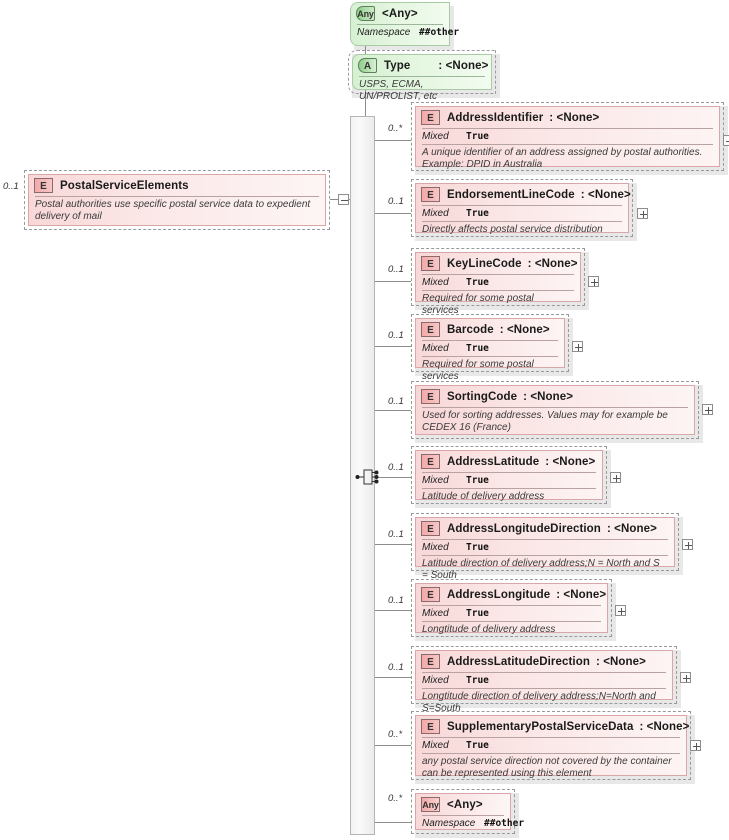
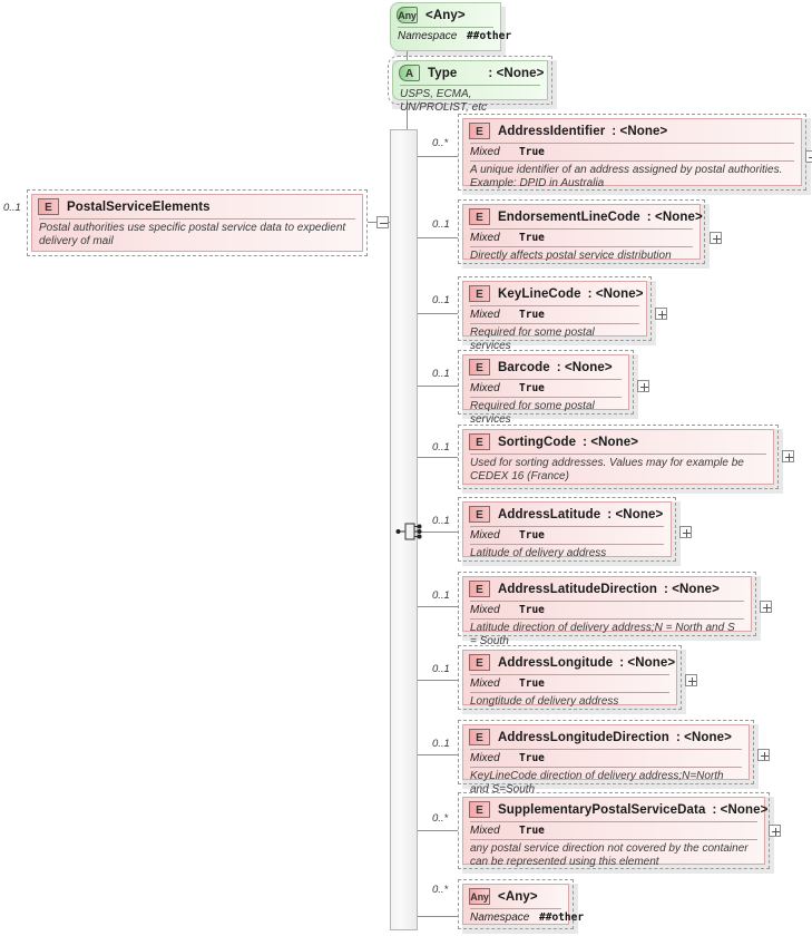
  E
  PostalServiceElements
  Postal authorities use specific postal service data to expedient delivery of mail
  0..1
  Any
  <Any>
  Namespace
  ##other
  A
  Type
  : <None>
  USPS, ECMA, UN/PROLIST, etc
  E
  AddressIdentifier
  : <None>
  Mixed
  True
  A unique identifier of an address assigned by postal authorities. Example: DPID in Australia
  0..*
  E
  EndorsementLineCode
  : <None>
  Mixed
  True
  Directly affects postal service distribution
  0..1
  E
  KeyLineCode
  : <None>
  Mixed
  True
  Required for some postal services
  0..1
  E
  Barcode
  : <None>
  Mixed
  True
  Required for some postal services
  0..1
  E
  SortingCode
  : <None>
  Used for sorting addresses. Values may for example be CEDEX 16 (France)
  0..1
  E
  AddressLatitude
  : <None>
  Mixed
  True
  Latitude of delivery address
  0..1
  E
- AddressLongitudeDirection
+ AddressLatitudeDirection
  : <None>
  Mixed
  True
  Latitude direction of delivery address;N = North and S = South
  0..1
  E
  AddressLongitude
  : <None>
  Mixed
  True
  Longtitude of delivery address
  0..1
  E
- AddressLatitudeDirection
+ AddressLongitudeDirection
  : <None>
  Mixed
  True
- Longtitude direction of delivery address;N=North and S=South
+ KeyLineCode direction of delivery address;N=North and S=South
  0..1
  E
  SupplementaryPostalServiceData
  : <None>
  Mixed
  True
  any postal service direction not covered by the container can be represented using this element
  0..*
  Any
  <Any>
  Namespace
  ##other
  0..*
